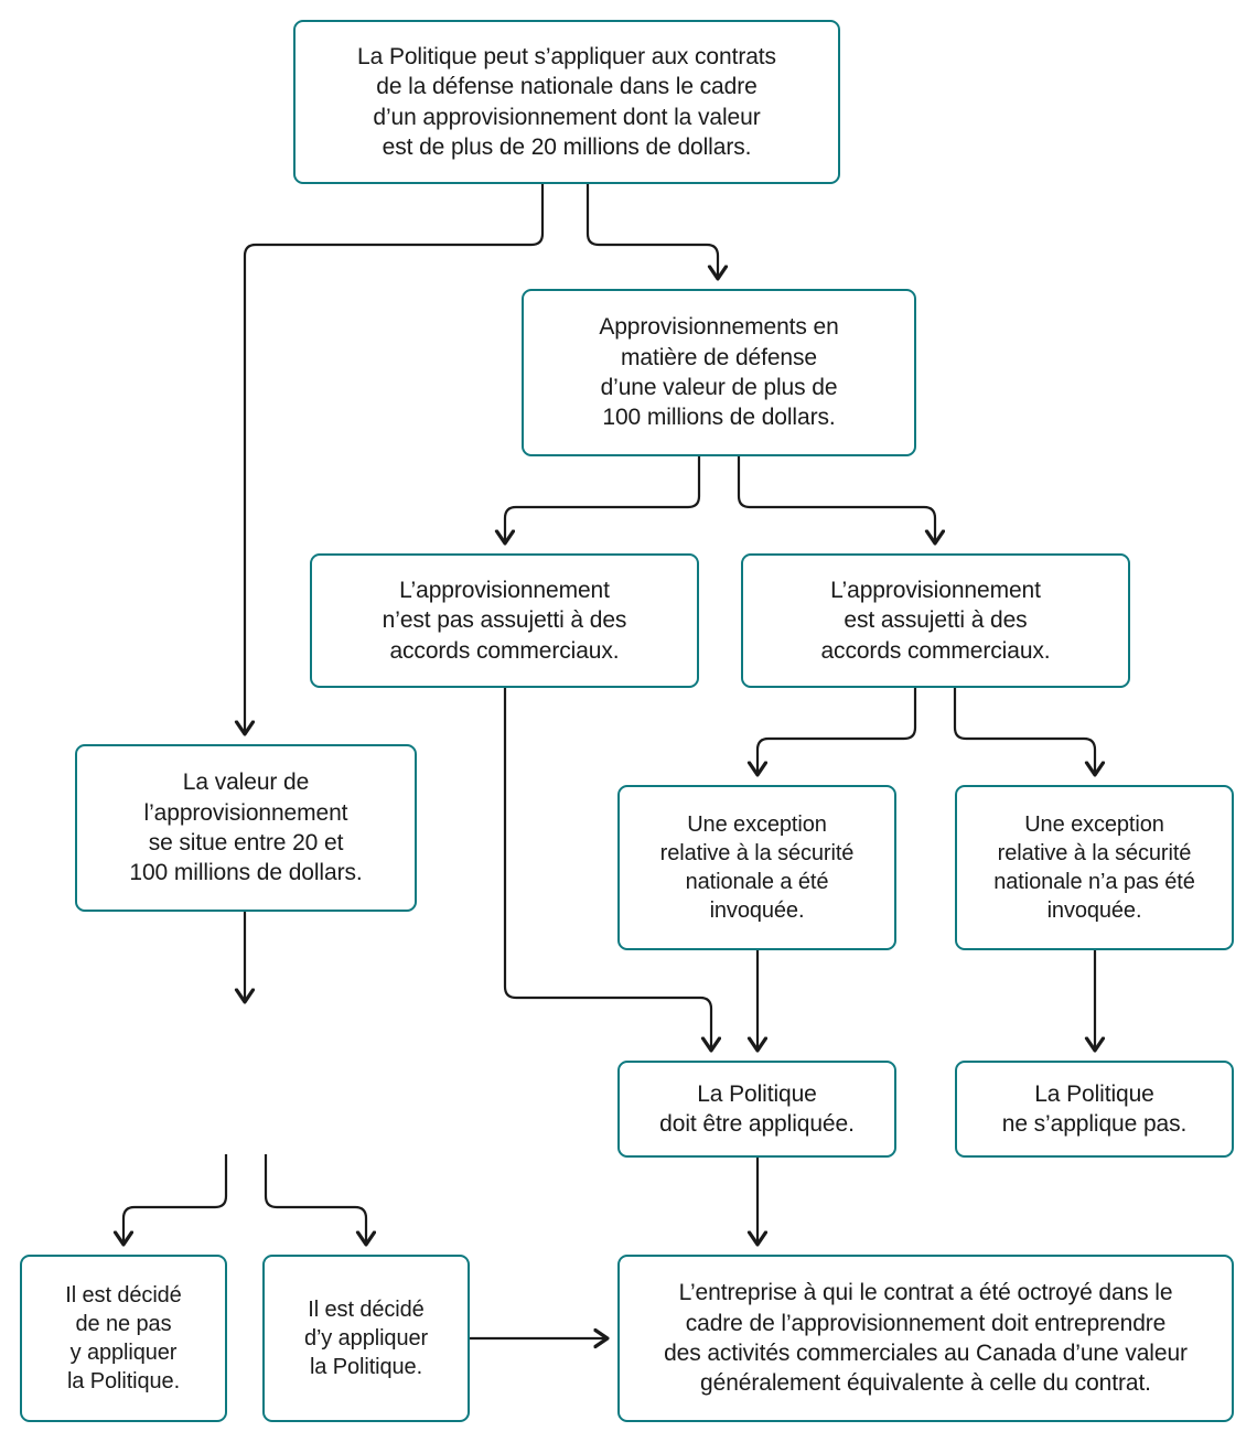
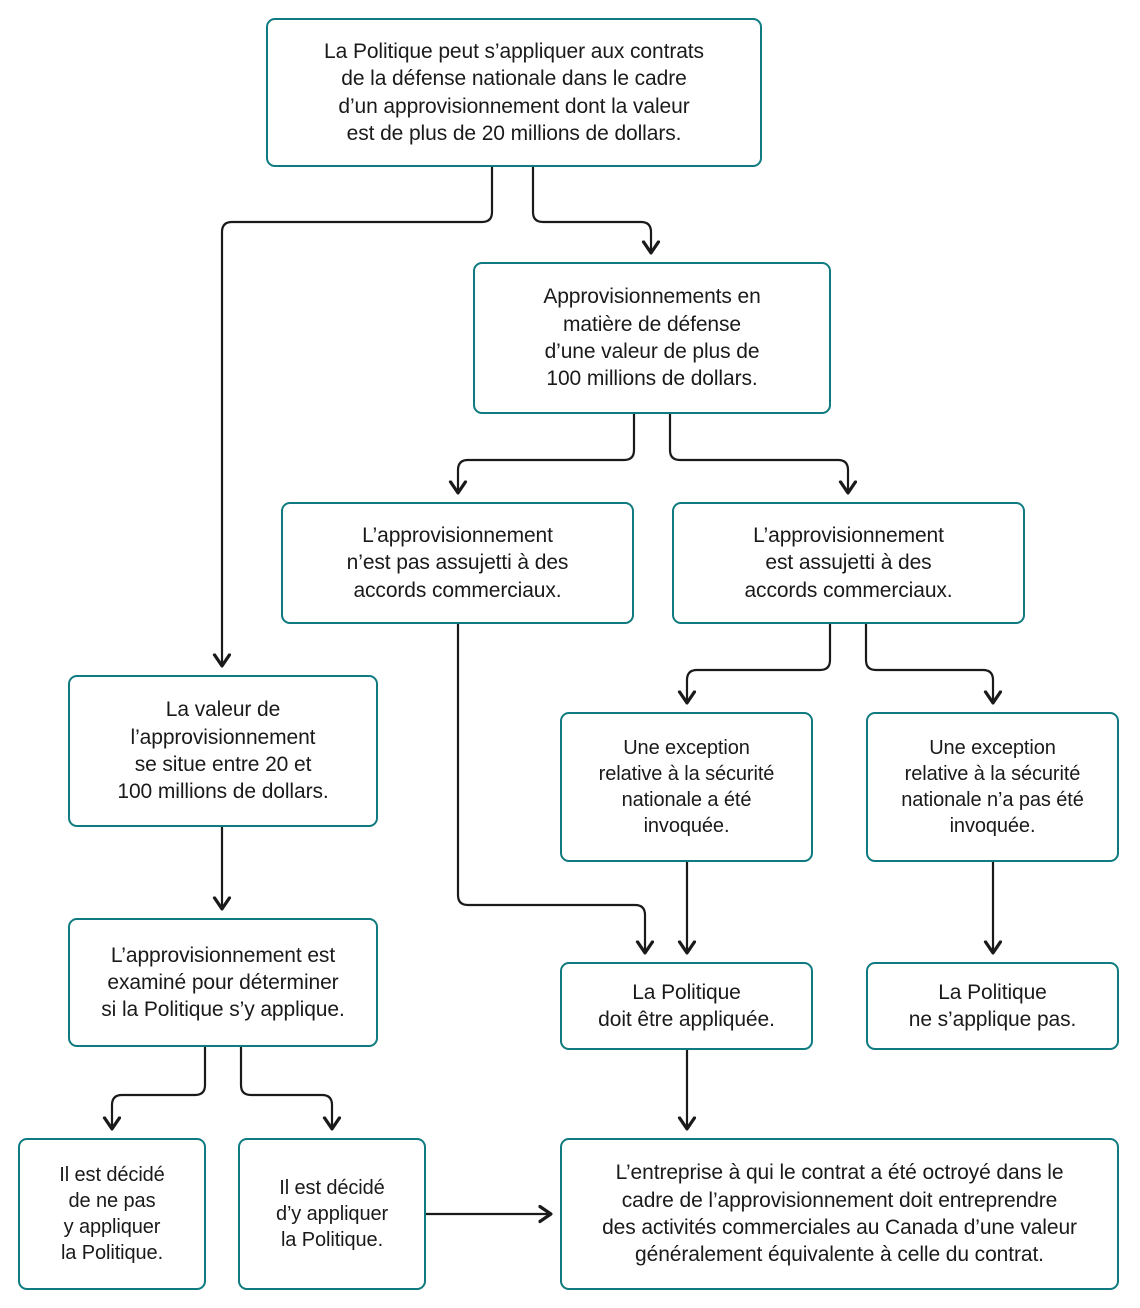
  La Politique peut s’appliquer aux contrats
  de la défense nationale dans le cadre
  d’un approvisionnement dont la valeur
  est de plus de 20 millions de dollars.
  Approvisionnements en
  matière de défense
  d’une valeur de plus de
  100 millions de dollars.
  L’approvisionnement
  n’est pas assujetti à des
  accords commerciaux.
  L’approvisionnement
  est assujetti à des
  accords commerciaux.
  La valeur de
  l’approvisionnement
  se situe entre 20 et
  100 millions de dollars.
  Une exception
  relative à la sécurité
  nationale a été
  invoquée.
  Une exception
  relative à la sécurité
  nationale n’a pas été
  invoquée.
+ L’approvisionnement est
+ examiné pour déterminer
+ si la Politique s’y applique.
  La Politique
  doit être appliquée.
  La Politique
  ne s’applique pas.
  Il est décidé
  de ne pas
  y appliquer
  la Politique.
  Il est décidé
  d’y appliquer
  la Politique.
  L’entreprise à qui le contrat a été octroyé dans le
  cadre de l’approvisionnement doit entreprendre
  des activités commerciales au Canada d’une valeur
  généralement équivalente à celle du contrat.
